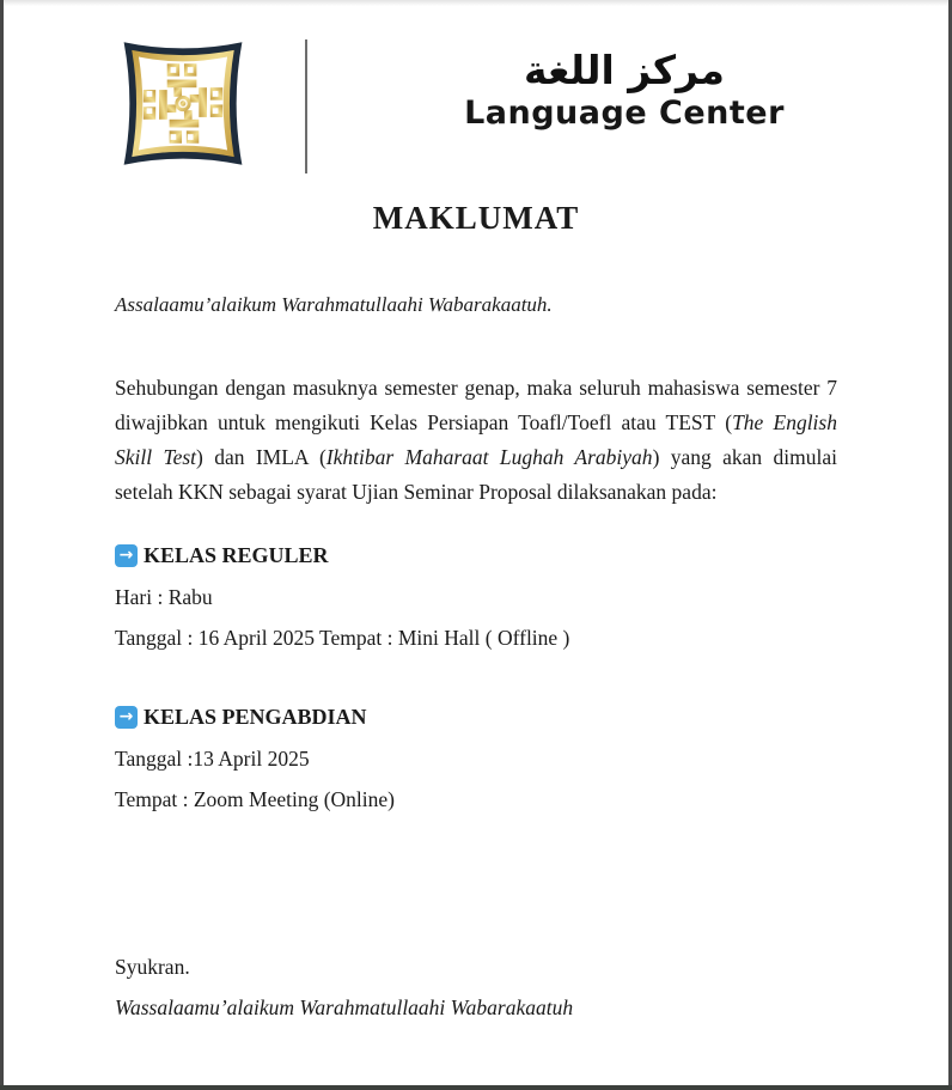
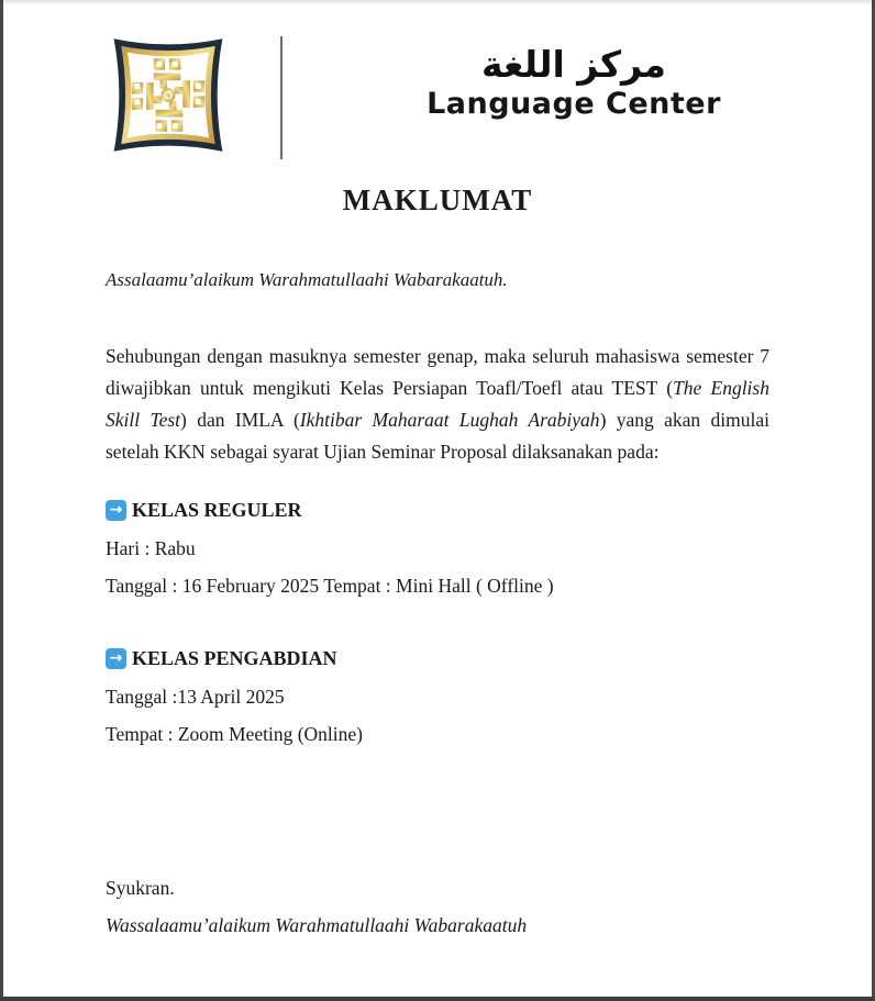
  مركز اللغة
  Language Center
  MAKLUMAT
  Assalaamu’alaikum Warahmatullaahi Wabarakaatuh.
  Sehubungan dengan masuknya semester genap, maka seluruh mahasiswa semester 7 diwajibkan untuk mengikuti Kelas Persiapan Toafl/Toefl atau TEST (The English Skill Test) dan IMLA (Ikhtibar Maharaat Lughah Arabiyah) yang akan dimulai setelah KKN sebagai syarat Ujian Seminar Proposal dilaksanakan pada:
  →
  KELAS REGULER
  Hari : Rabu
- Tanggal : 16 April 2025 Tempat : Mini Hall ( Offline )
+ Tanggal : 16 February 2025 Tempat : Mini Hall ( Offline )
  →
  KELAS PENGABDIAN
  Tanggal :13 April 2025
  Tempat : Zoom Meeting (Online)
  Syukran.
  Wassalaamu’alaikum Warahmatullaahi Wabarakaatuh
